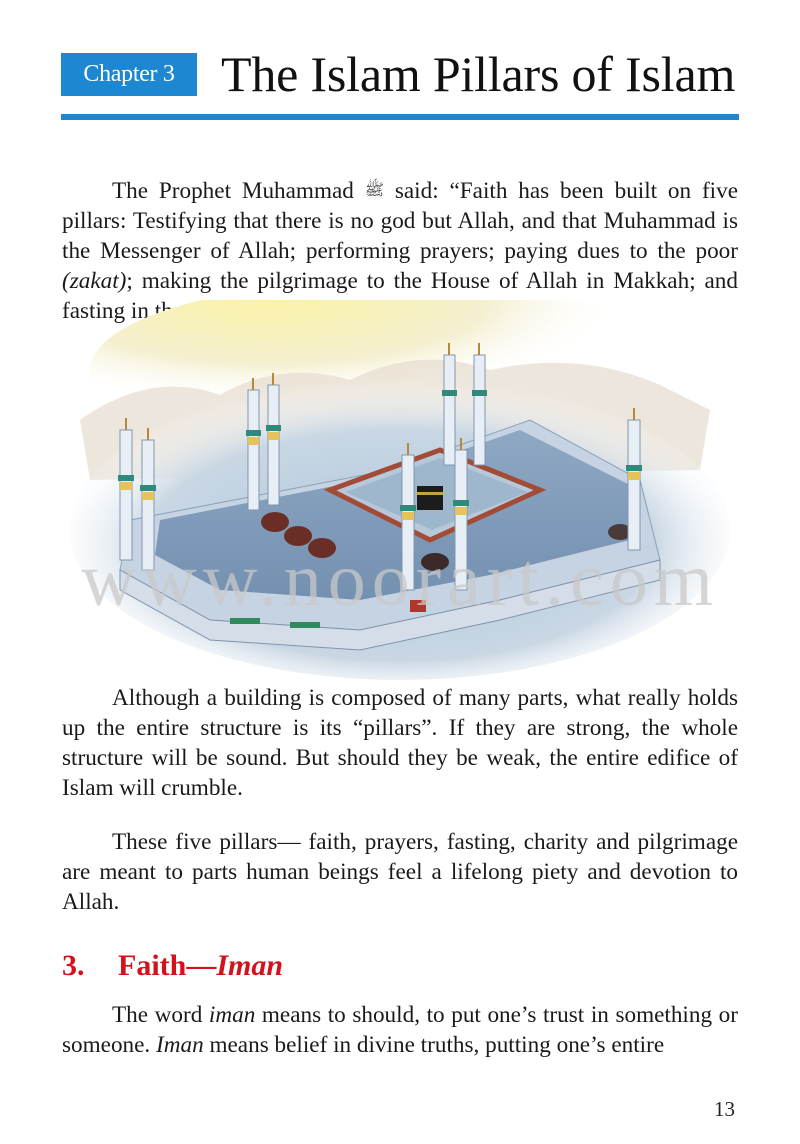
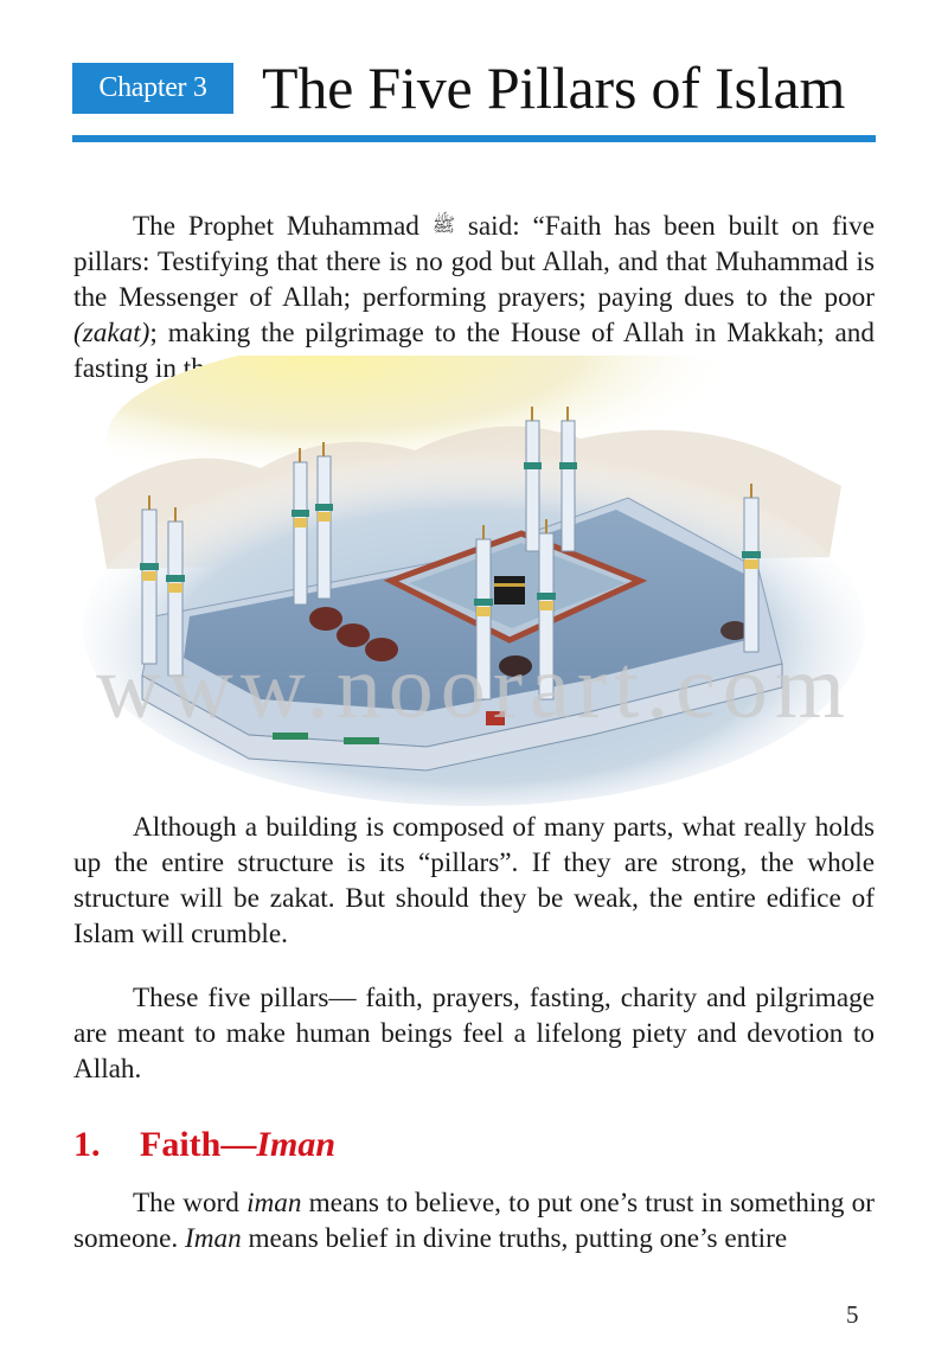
  Chapter 3
- The Islam Pillars of Islam
+ The Five Pillars of Islam
  The Prophet Muhammad ﷺ said: “Faith has been built on five pillars: Testifying that there is no god but Allah, and that Muhammad is the Messenger of Allah; performing prayers; paying dues to the poor (zakat); making the pilgrimage to the House of Allah in Makkah; and fasting in t
  www.noorart.com
- Although a building is composed of many parts, what really holds up the entire structure is its “pillars”. If they are strong, the whole structure will be sound. But should they be weak, the entire edifice of Islam will crumble.
+ Although a building is composed of many parts, what really holds up the entire structure is its “pillars”. If they are strong, the whole structure will be zakat. But should they be weak, the entire edifice of Islam will crumble.
- These five pillars— faith, prayers, fasting, charity and pilgrimage are meant to parts human beings feel a lifelong piety and devotion to Allah.
+ These five pillars— faith, prayers, fasting, charity and pilgrimage are meant to make human beings feel a lifelong piety and devotion to Allah.
- 3. Faith—Iman
+ 1. Faith—Iman
- The word iman means to should, to put one’s trust in something or someone. Iman means belief in divine truths, putting one’s entire
+ The word iman means to believe, to put one’s trust in something or someone. Iman means belief in divine truths, putting one’s entire
- 13
+ 5
